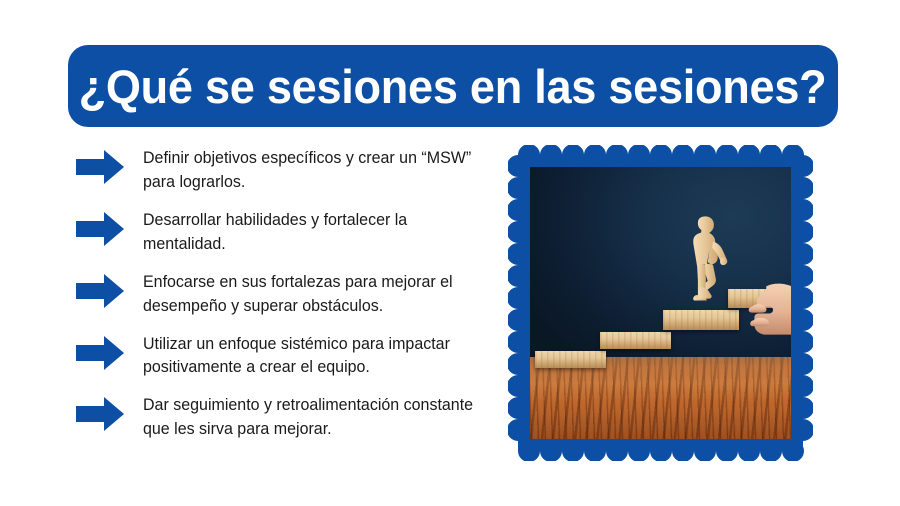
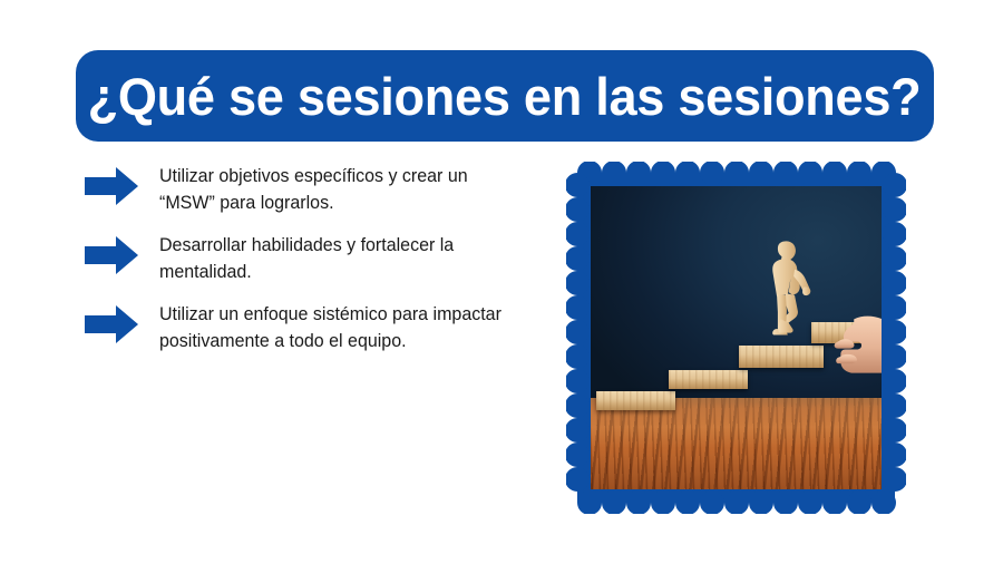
  ¿Qué se sesiones en las sesiones?
- Definir objetivos específicos y crear un “MSW” para lograrlos.
+ Utilizar objetivos específicos y crear un “MSW” para lograrlos.
  Desarrollar habilidades y fortalecer la mentalidad.
- Enfocarse en sus fortalezas para mejorar el desempeño y superar obstáculos.
- Utilizar un enfoque sistémico para impactar positivamente a crear el equipo.
+ Utilizar un enfoque sistémico para impactar positivamente a todo el equipo.
- Dar seguimiento y retroalimentación constante que les sirva para mejorar.
